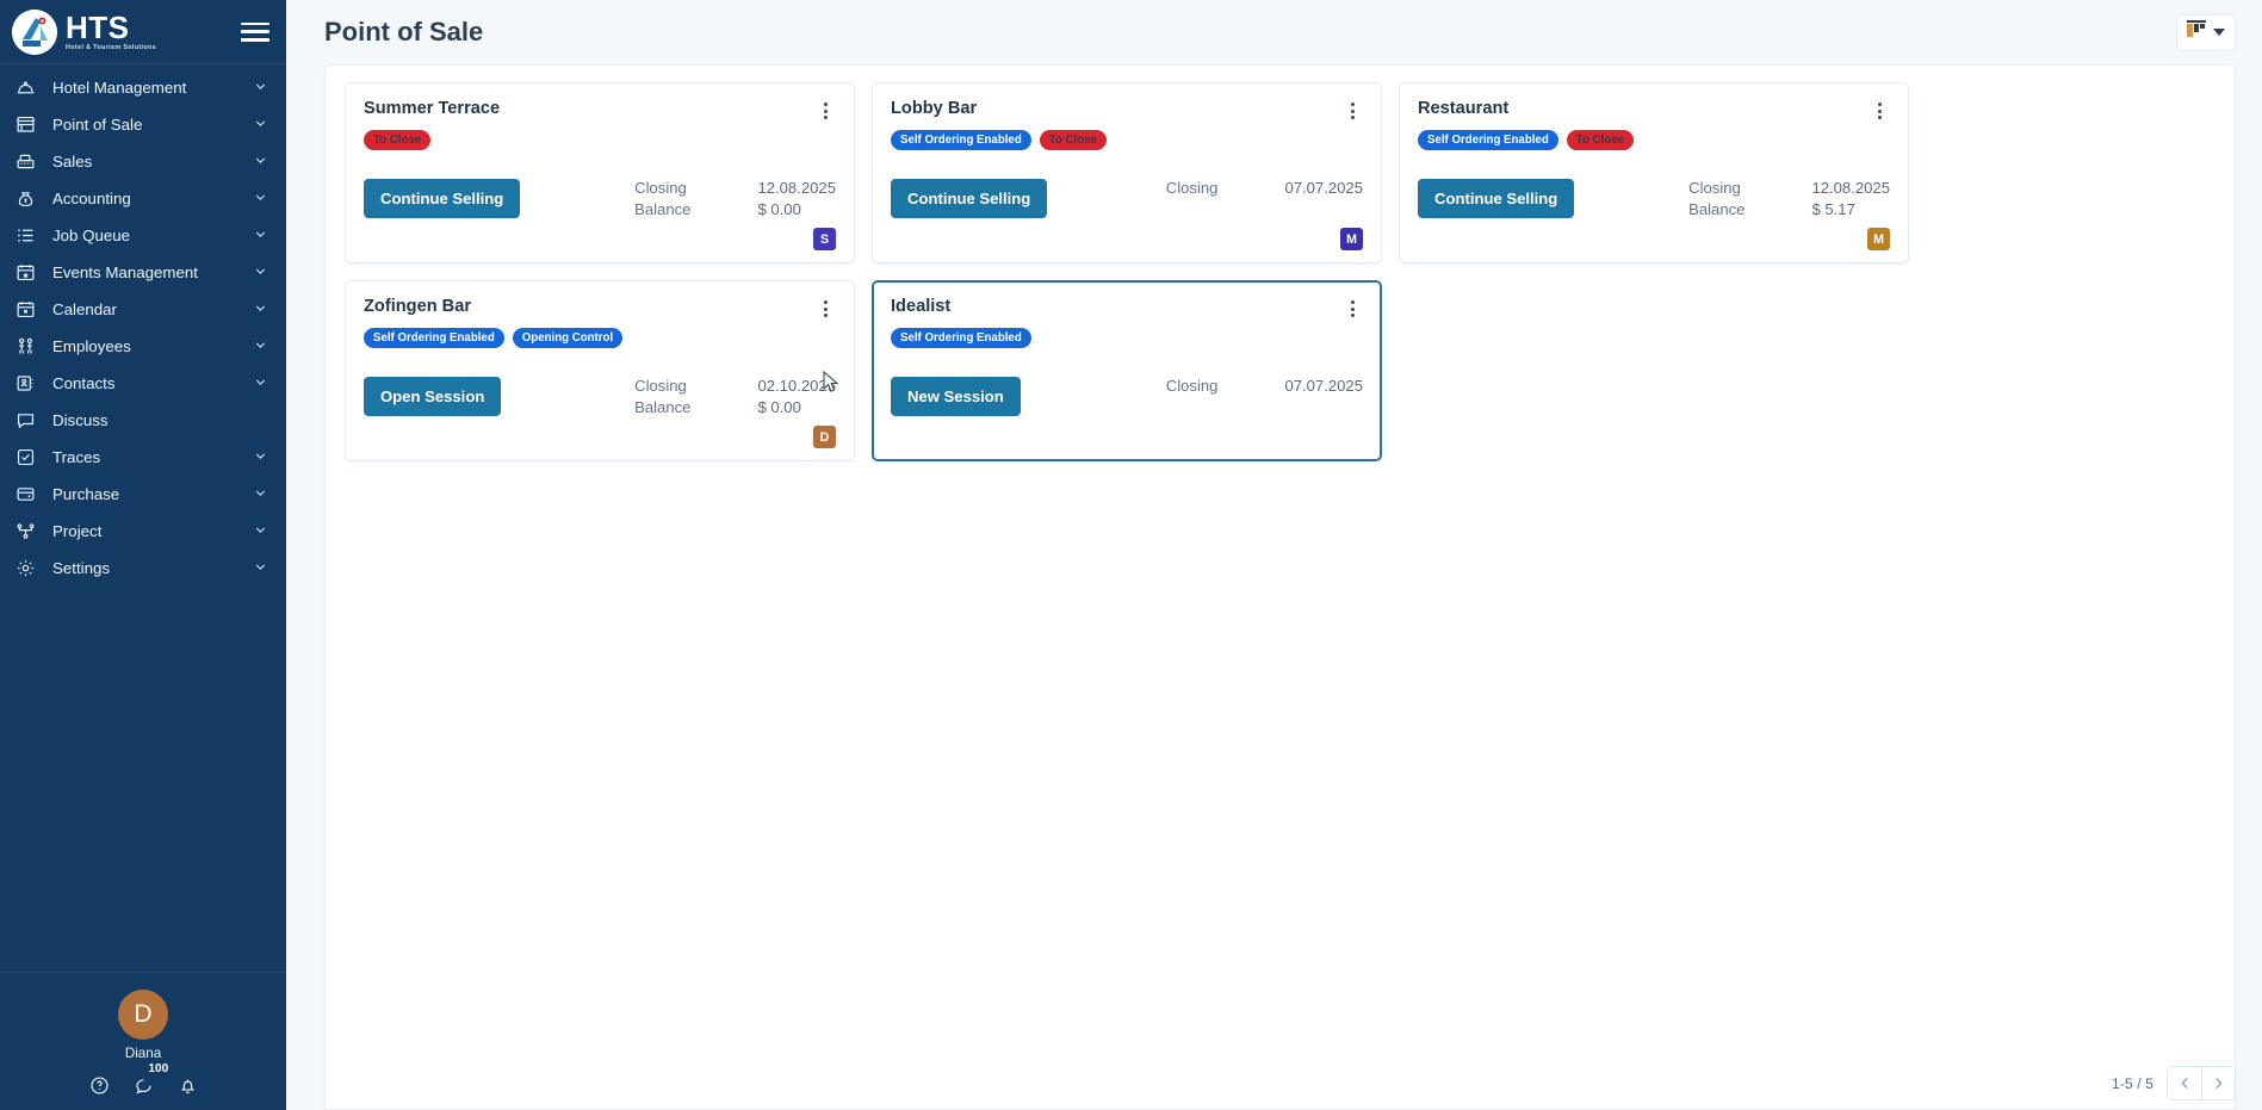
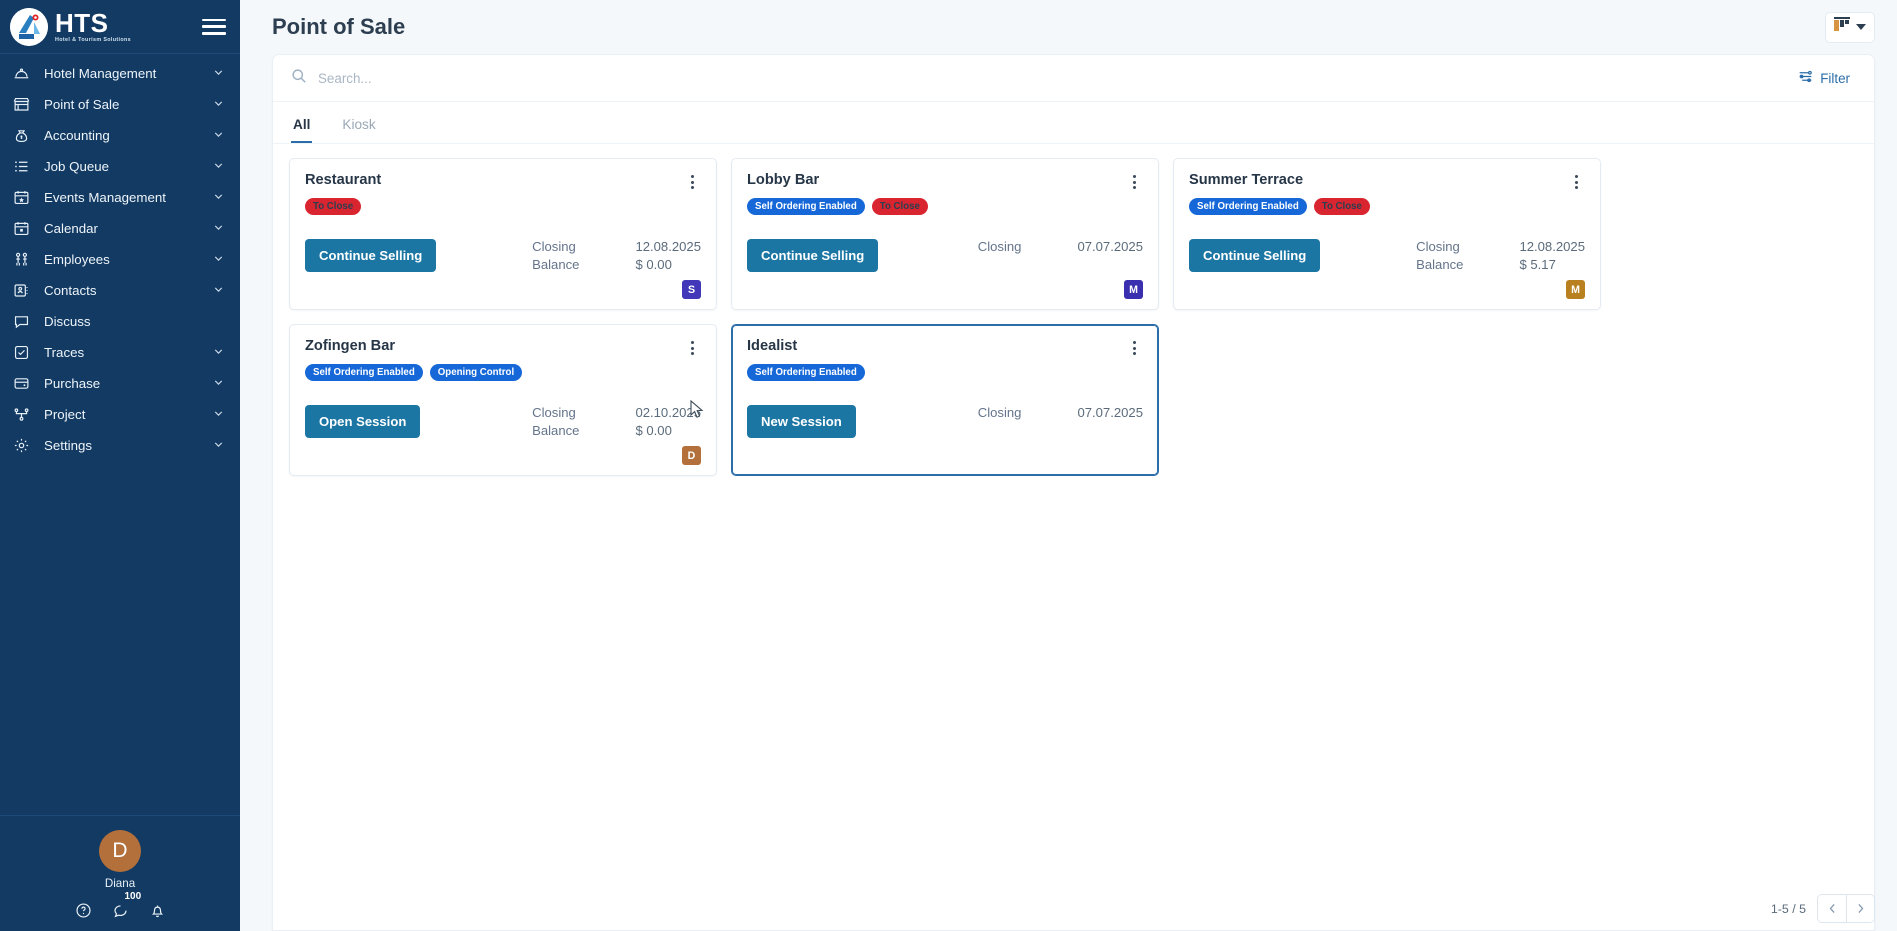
  HTS
  Hotel Management
  Point of Sale
- Sales
  Accounting
  Job Queue
  Events Management
  Calendar
  Employees
  Contacts
  Discuss
  Traces
  Purchase
  Project
  Settings
  D
  Diana
  100
  Point of Sale
+ Search...
+ Filter
+ All
+ Kiosk
- Summer Terrace
+ Restaurant
  To Close
  Continue Selling
  Closing
  12.08.2025
  Balance
  $ 0.00
  S
  Lobby Bar
  Self Ordering Enabled
  To Close
  Continue Selling
  Closing
  07.07.2025
  M
- Restaurant
+ Summer Terrace
  Self Ordering Enabled
  To Close
  Continue Selling
  Closing
  12.08.2025
  Balance
  $ 5.17
  M
  Zofingen Bar
  Self Ordering Enabled
  Opening Control
  Open Session
  Closing
  02.10.202
  Balance
  $ 0.00
  D
  Idealist
  Self Ordering Enabled
  New Session
  Closing
  07.07.2025
  1-5 / 5
